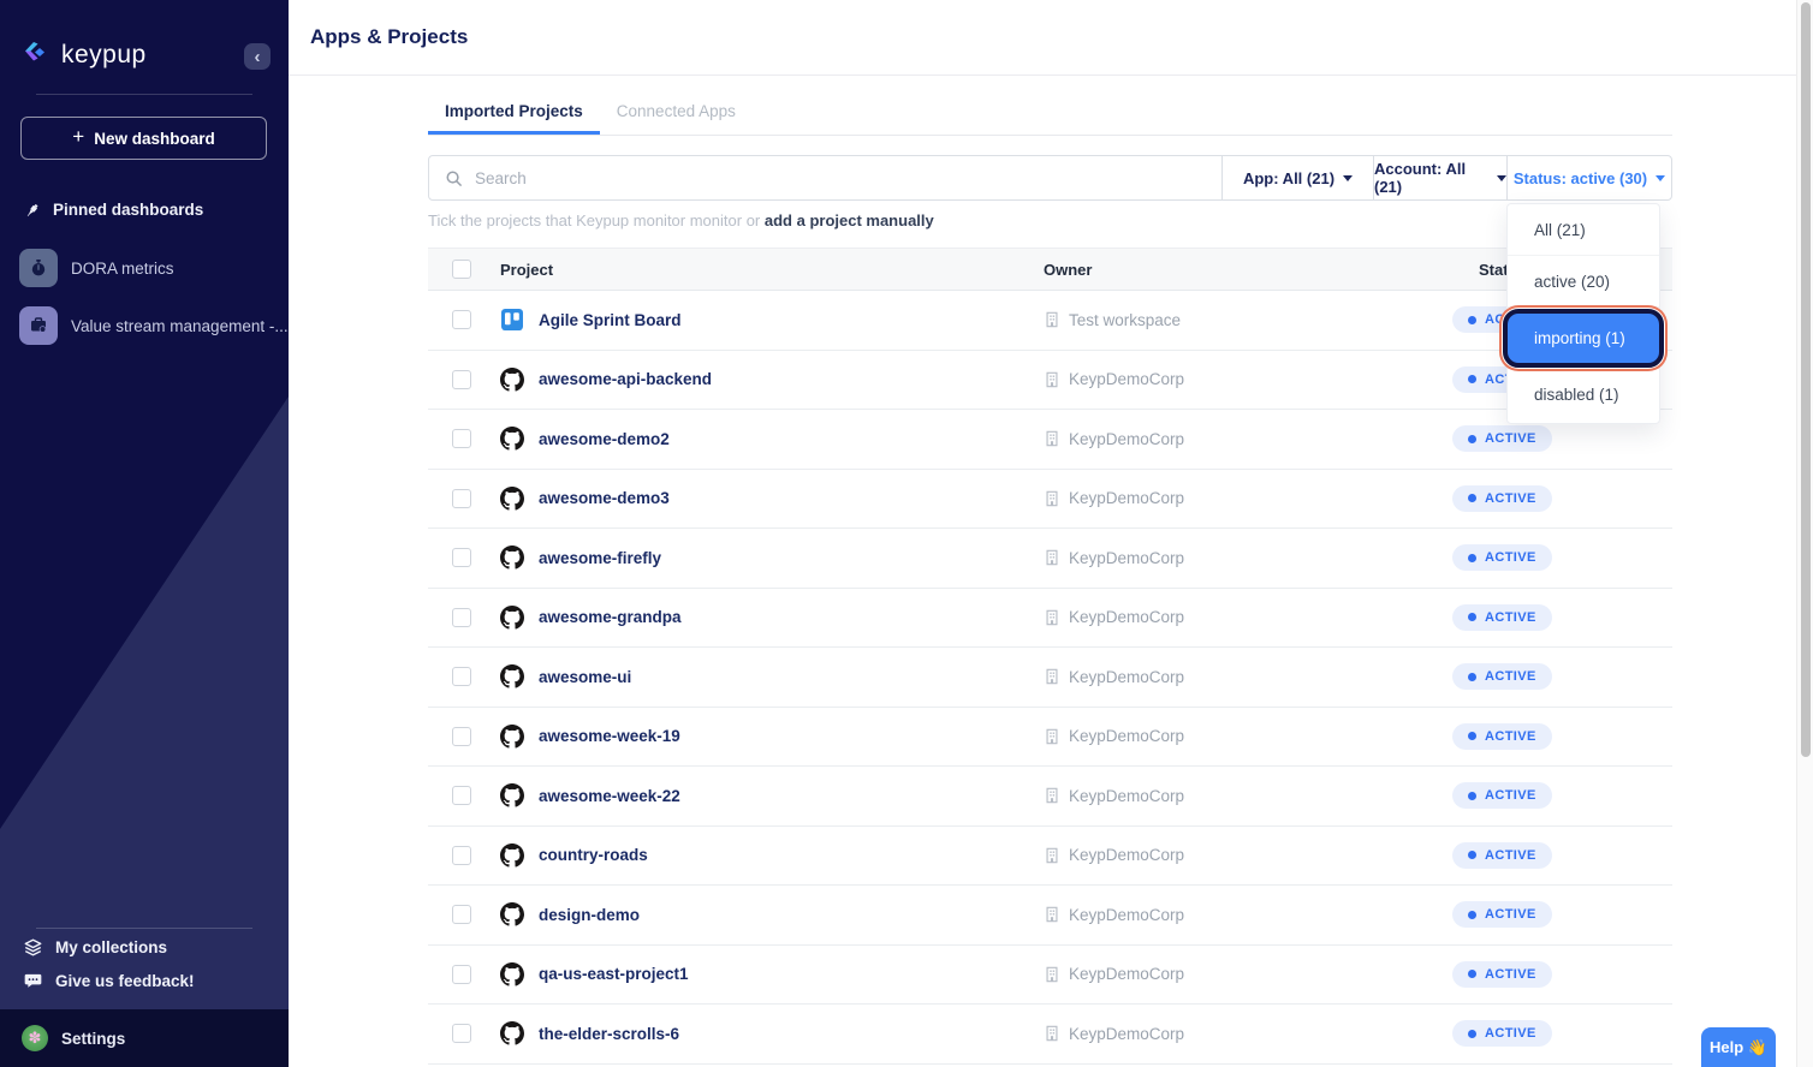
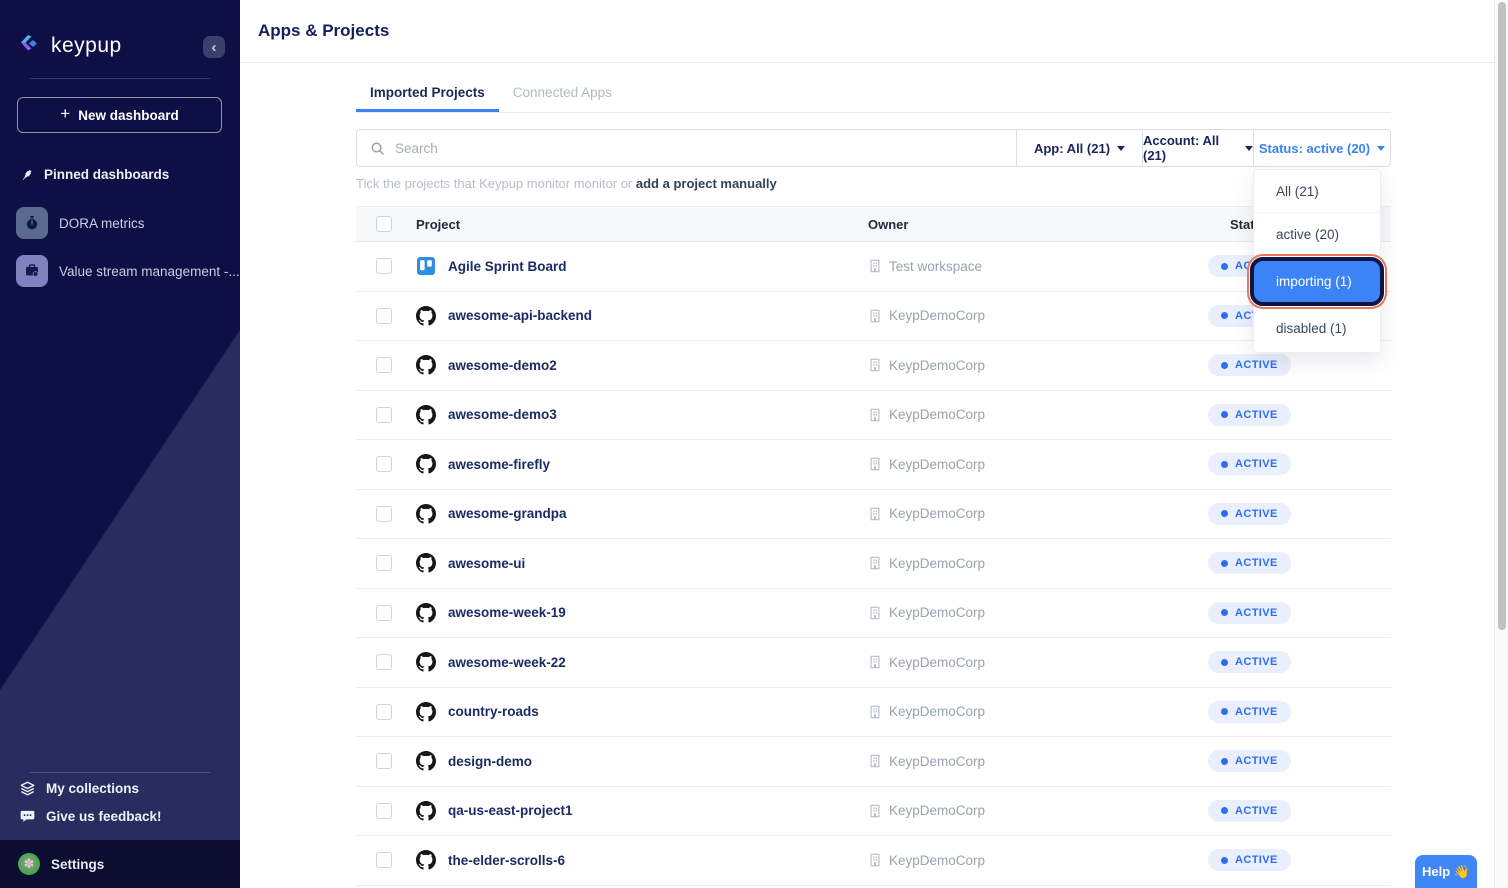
  keypup
  ‹
  +
  New dashboard
  Pinned dashboards
  DORA metrics
  Value stream management -...
  My collections
  Give us feedback!
  ✽
  Settings
  Apps & Projects
  Imported Projects
  Connected Apps
  Search
  App: All (21)
  Account: All (21)
- Status: active (30)
+ Status: active (20)
  Tick the projects that Keypup monitor monitor or add a project manually
  Project
  Owner
  Agile Sprint Board
  Test workspace
  awesome-api-backend
  KeypDemoCorp
  awesome-demo2
  KeypDemoCorp
  ACTIVE
  awesome-demo3
  KeypDemoCorp
  ACTIVE
  awesome-firefly
  KeypDemoCorp
  ACTIVE
  awesome-grandpa
  KeypDemoCorp
  ACTIVE
  awesome-ui
  KeypDemoCorp
  ACTIVE
  awesome-week-19
  KeypDemoCorp
  ACTIVE
  awesome-week-22
  KeypDemoCorp
  ACTIVE
  country-roads
  KeypDemoCorp
  ACTIVE
  design-demo
  KeypDemoCorp
  ACTIVE
  qa-us-east-project1
  KeypDemoCorp
  ACTIVE
  the-elder-scrolls-6
  KeypDemoCorp
  ACTIVE
  All (21)
  active (20)
  importing (1)
  disabled (1)
  Help 👋
